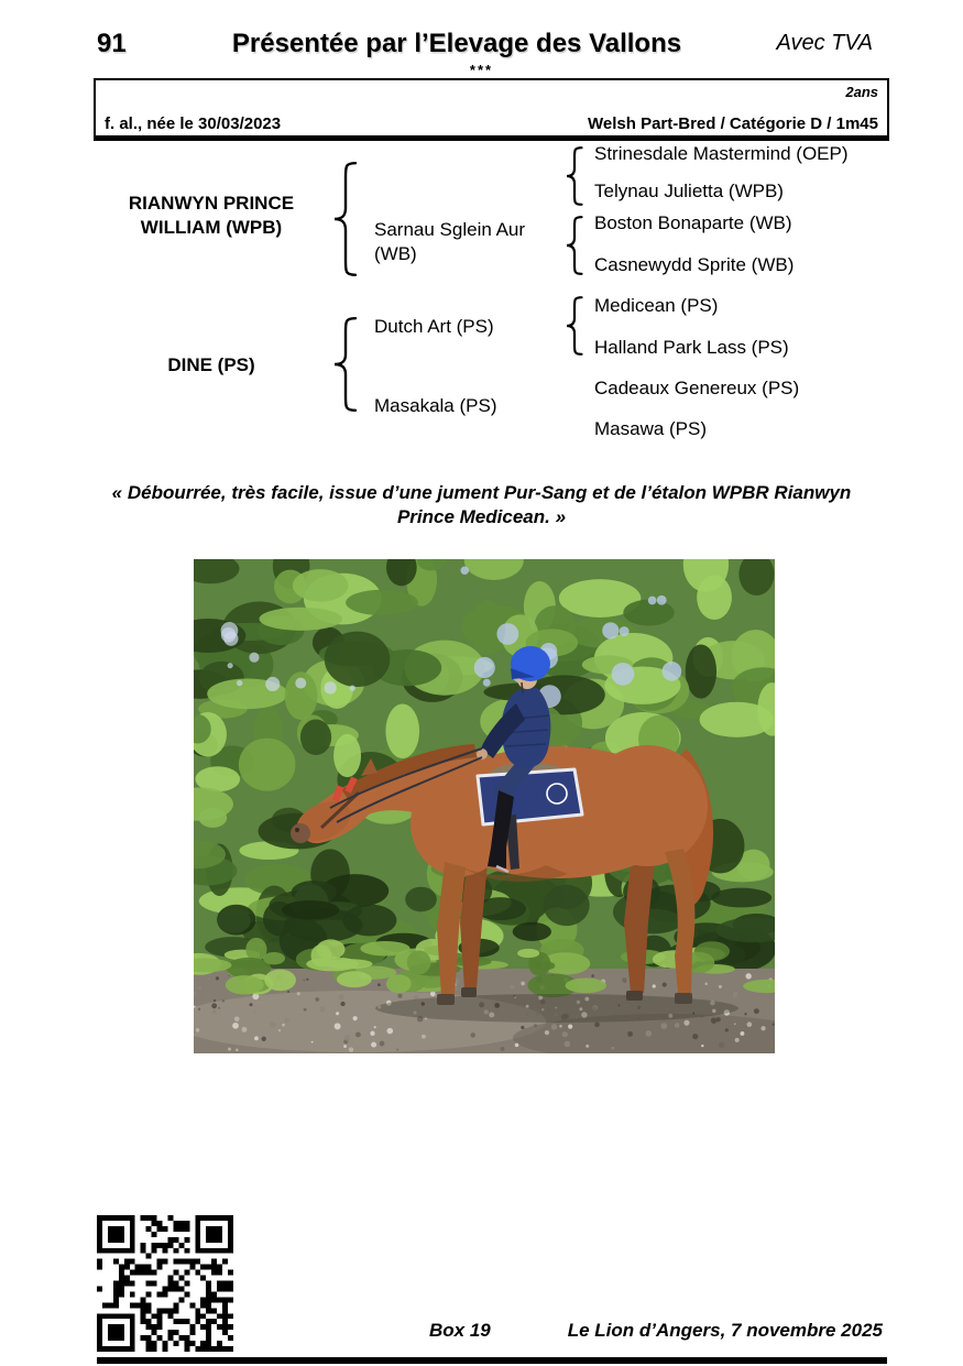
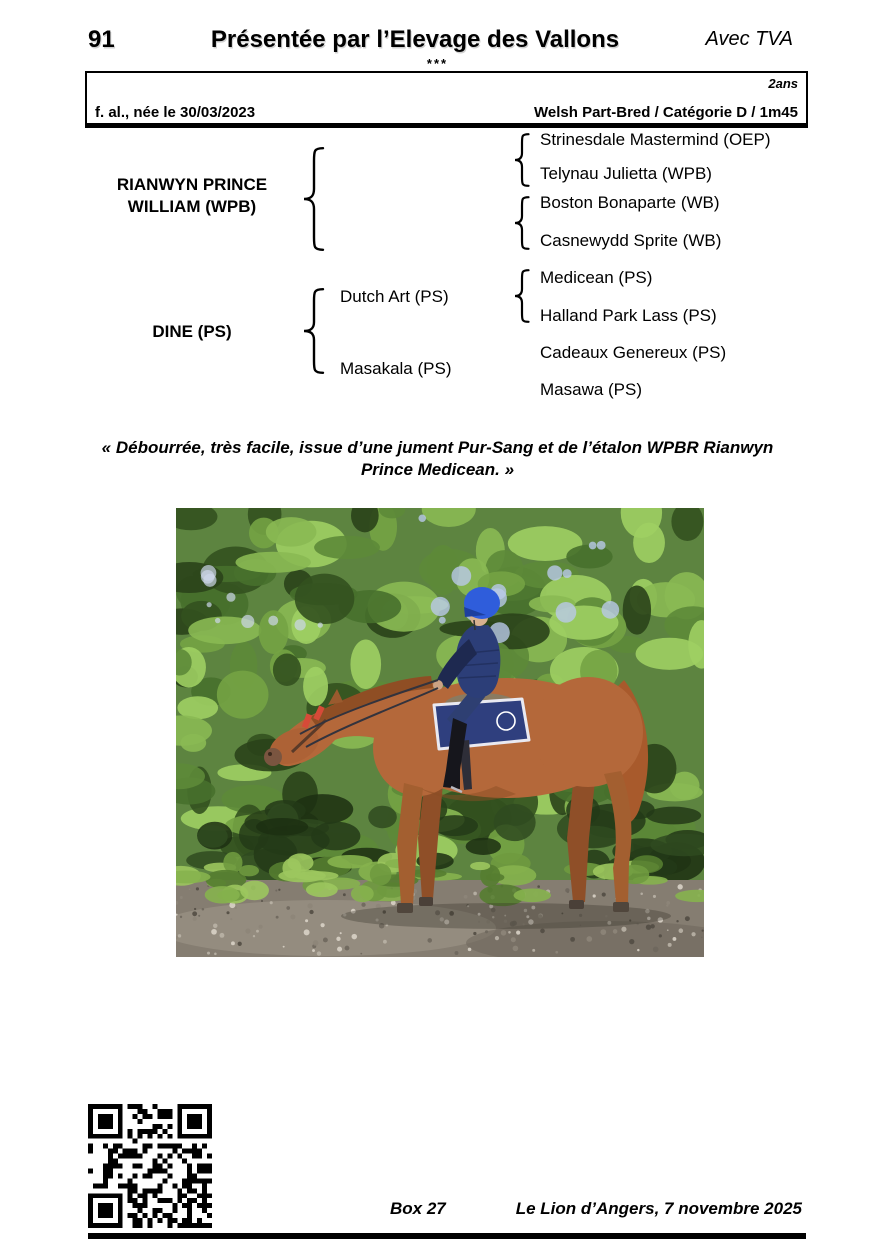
  91
  Présentée par l’Elevage des Vallons
  Avec TVA
  ***
  2ans
  f. al., née le 30/03/2023
  Welsh Part-Bred / Catégorie D / 1m45
  RIANWYN PRINCE WILLIAM (WPB)
  DINE (PS)
- Sarnau Sglein Aur (WB)
  Dutch Art (PS)
  Masakala (PS)
  Strinesdale Mastermind (OEP)
  Telynau Julietta (WPB)
  Boston Bonaparte (WB)
  Casnewydd Sprite (WB)
  Medicean (PS)
  Halland Park Lass (PS)
  Cadeaux Genereux (PS)
  Masawa (PS)
  « Débourrée, très facile, issue d’une jument Pur-Sang et de l’étalon WPBR Rianwyn Prince Medicean. »
- Box 19
+ Box 27
  Le Lion d’Angers, 7 novembre 2025
